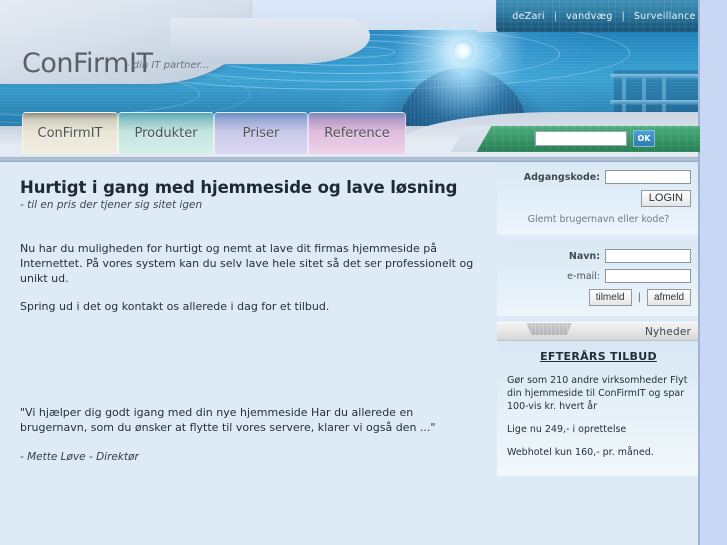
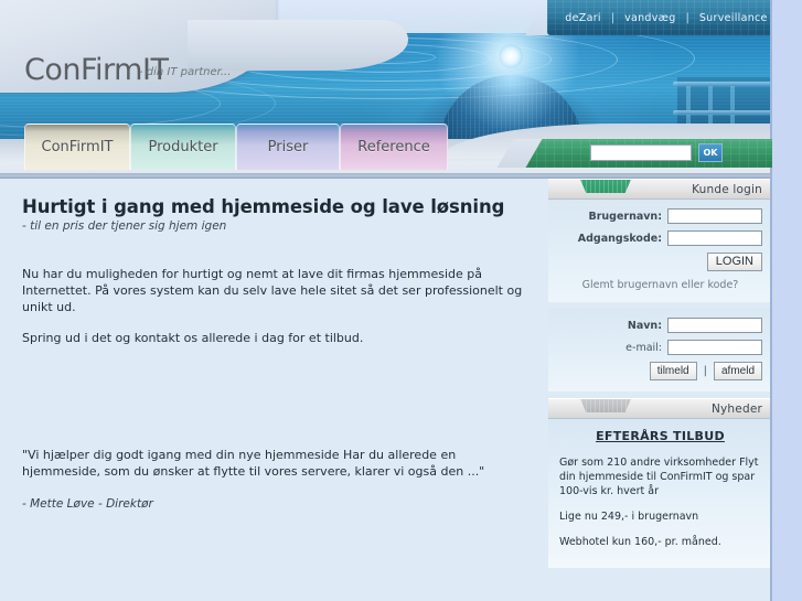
  ConFirmIT
  - din IT partner...
  deZari
  |
  vandvæg
  |
  Surveillance
  ConFirmIT
  Produkter
  Priser
  Reference
  OK
  Hurtigt i gang med hjemmeside og lave løsning
- - til en pris der tjener sig sitet igen
+ - til en pris der tjener sig hjem igen
  Nu har du muligheden for hurtigt og nemt at lave dit firmas hjemmeside på Internettet. På vores system kan du selv lave hele sitet så det ser professionelt og unikt ud.
  Spring ud i det og kontakt os allerede i dag for et tilbud.
- "Vi hjælper dig godt igang med din nye hjemmeside Har du allerede en brugernavn, som du ønsker at flytte til vores servere, klarer vi også den ..."
+ "Vi hjælper dig godt igang med din nye hjemmeside Har du allerede en hjemmeside, som du ønsker at flytte til vores servere, klarer vi også den ..."
  - Mette Løve - Direktør
+ Kunde login
+ Brugernavn:
  Adgangskode:
  LOGIN
  Glemt brugernavn eller kode?
  Navn:
  e-mail:
  tilmeld
  |
  afmeld
  Nyheder
  EFTERÅRS TILBUD
  Gør som 210 andre virksomheder Flyt din hjemmeside til ConFirmIT og spar 100-vis kr. hvert år
- Lige nu 249,- i oprettelse
+ Lige nu 249,- i brugernavn
  Webhotel kun 160,- pr. måned.
